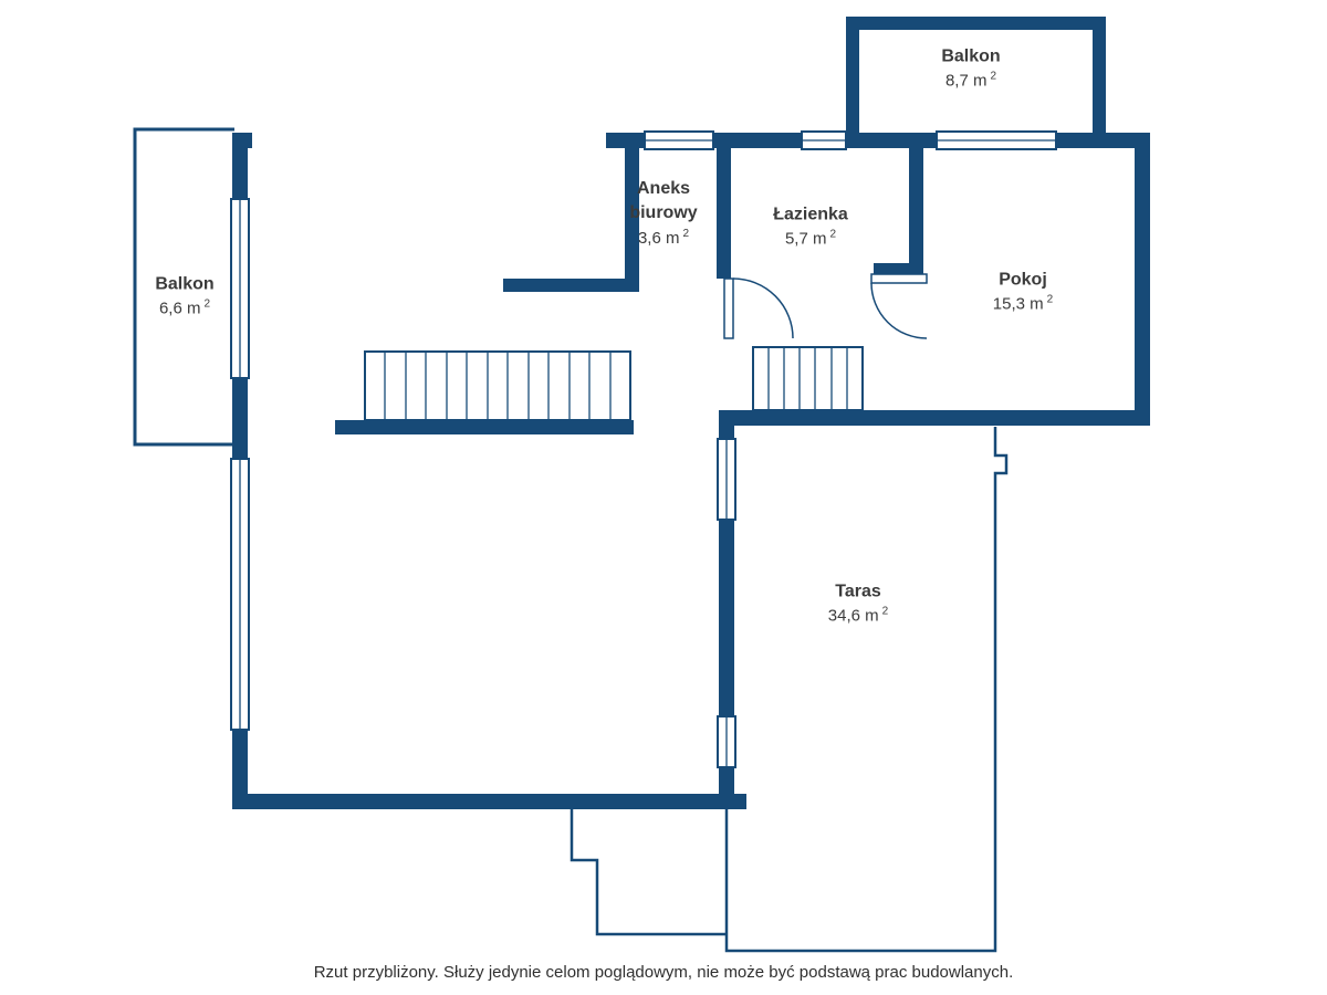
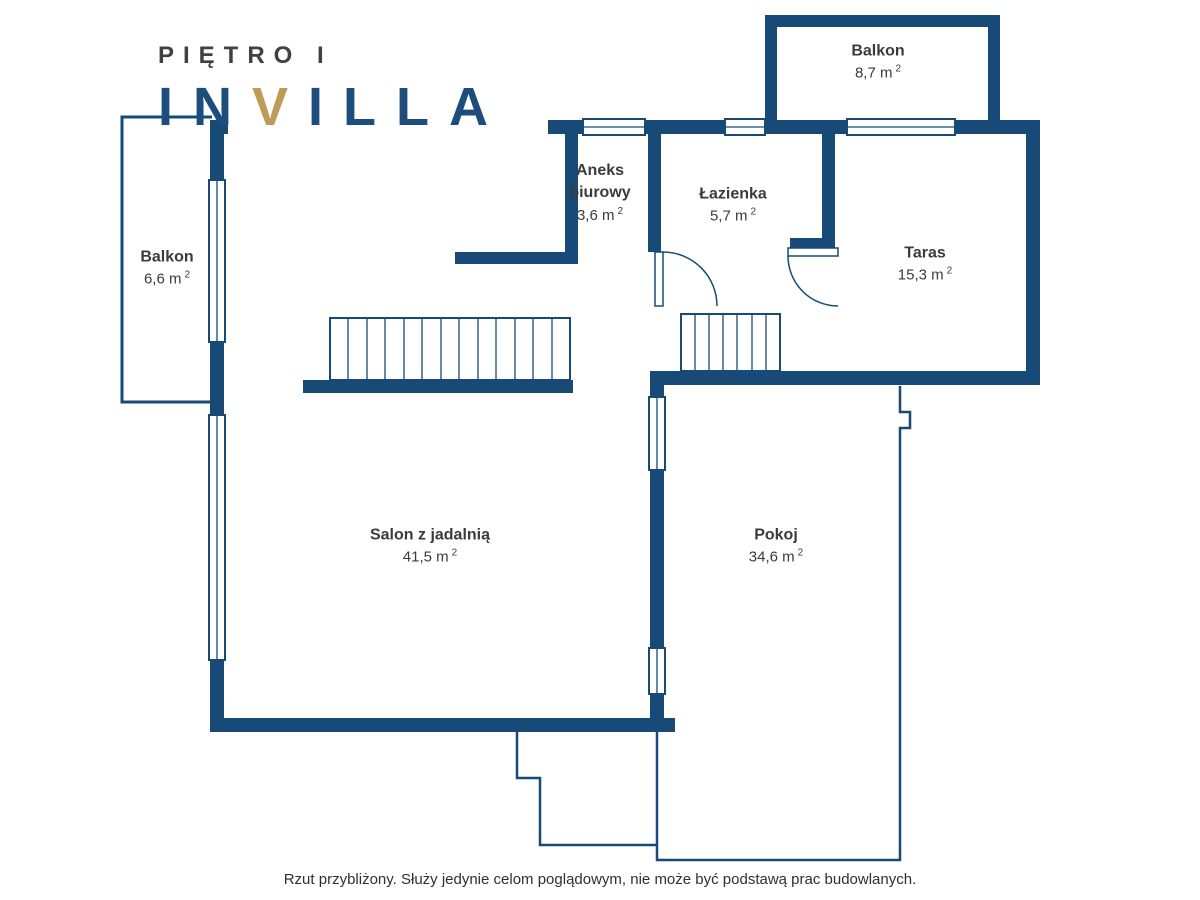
+ PIĘTRO I
+ INVILLA
  Balkon
  8,7 m 2
  Balkon
  6,6 m 2
  Aneks biurowy
  3,6 m 2
  Łazienka
  5,7 m 2
- Pokoj
+ Taras
  15,3 m 2
+ Salon z jadalnią
+ 41,5 m 2
- Taras
+ Pokoj
  34,6 m 2
  Rzut przybliżony. Służy jedynie celom poglądowym, nie może być podstawą prac budowlanych.
